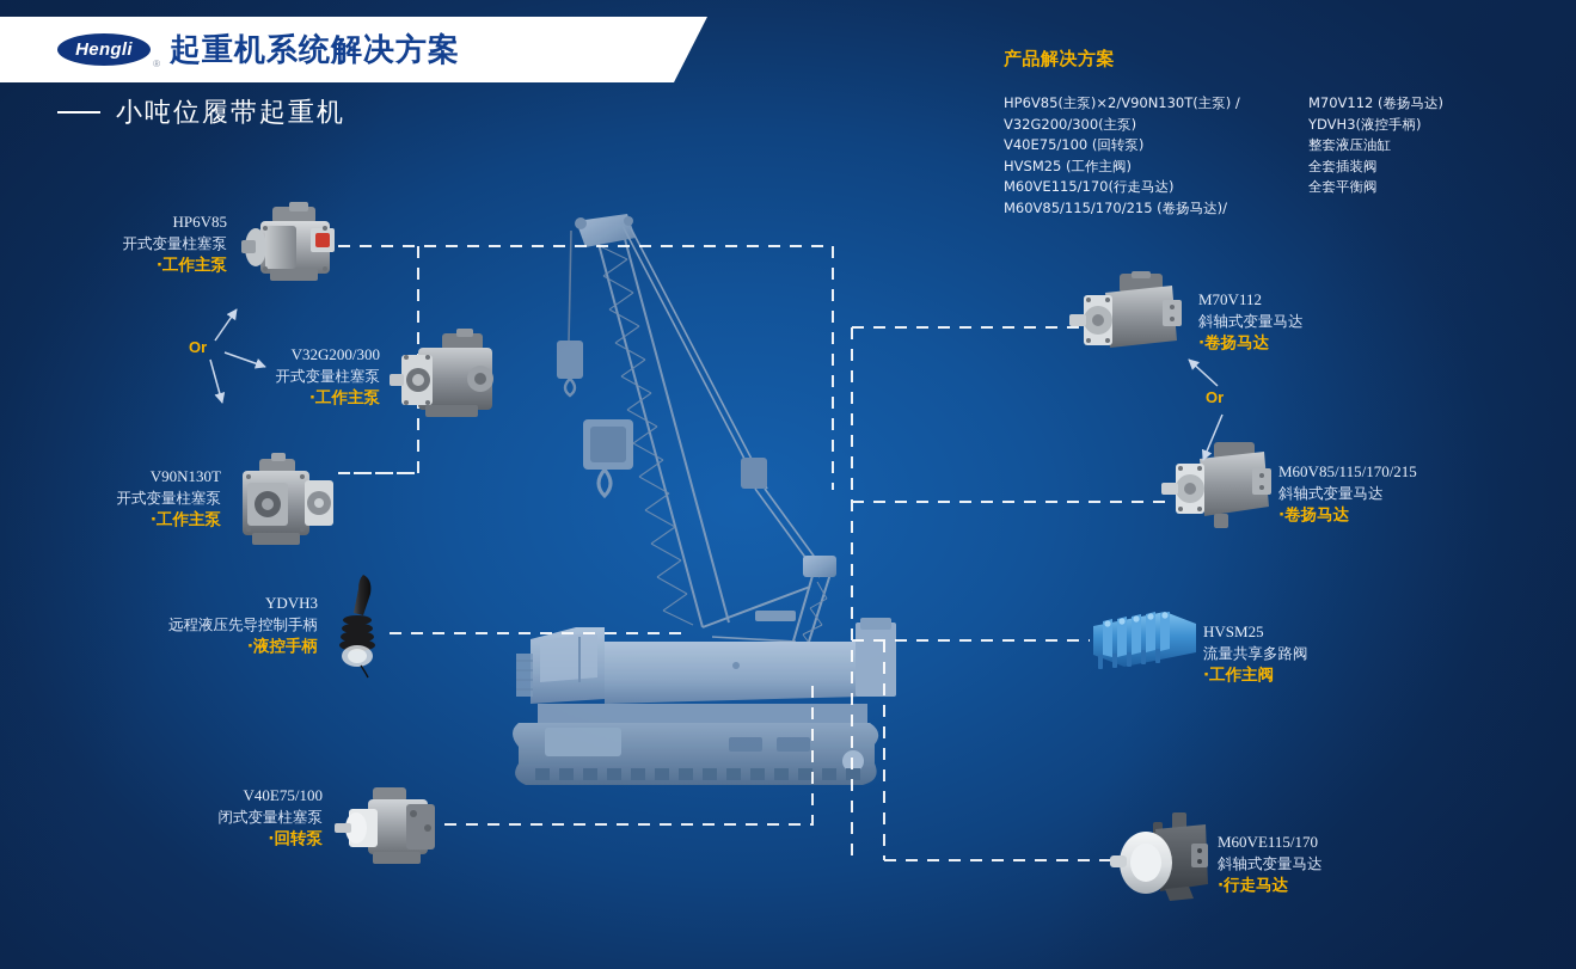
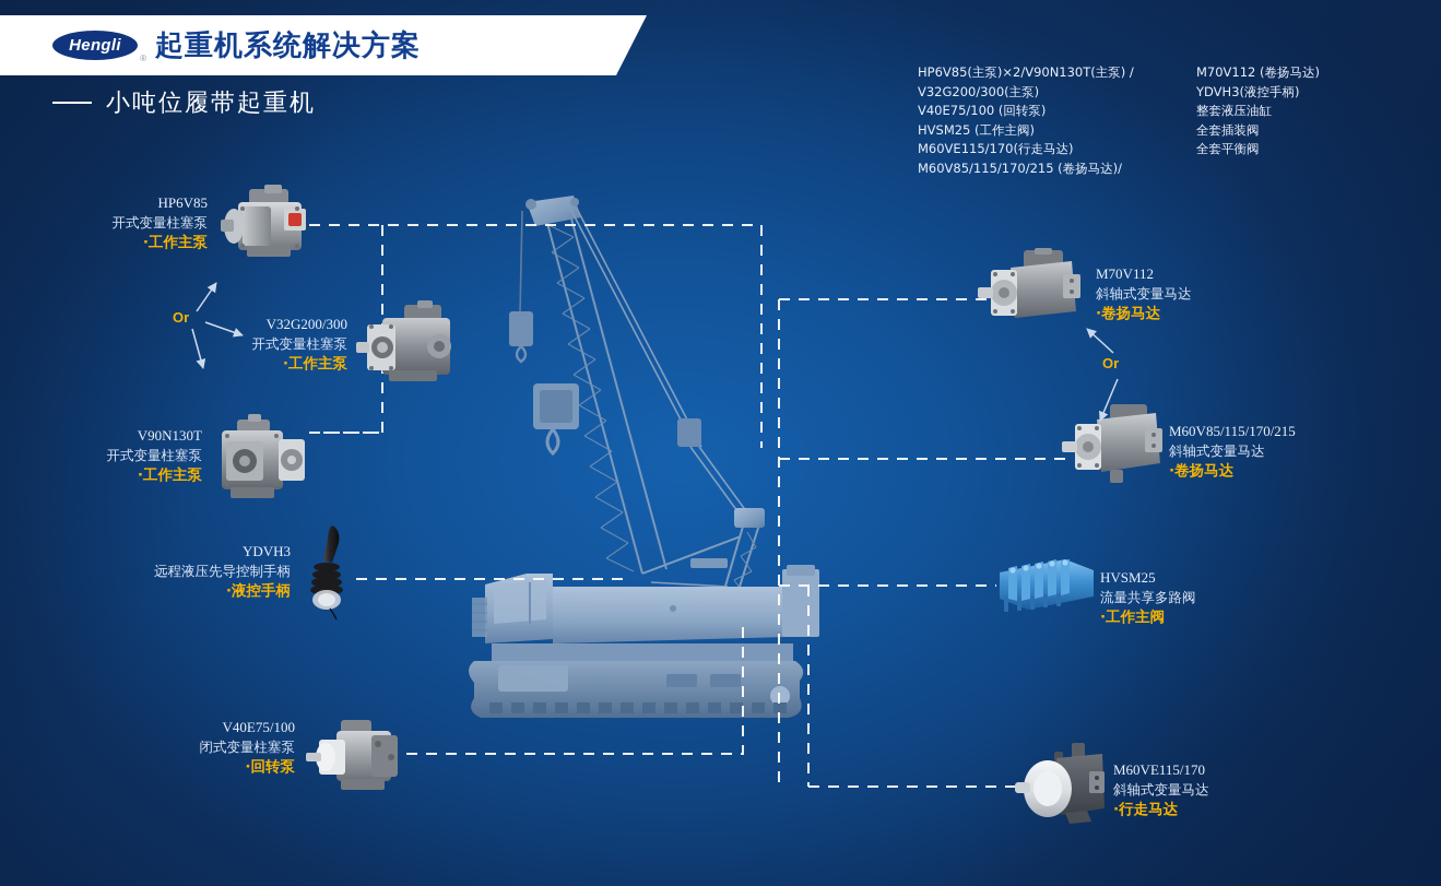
  Or
  Or
  HP6V85
  开式变量柱塞泵
  ·工作主泵
  V32G200/300
  开式变量柱塞泵
  ·工作主泵
  V90N130T
  开式变量柱塞泵
  ·工作主泵
  YDVH3
  远程液压先导控制手柄
  ·液控手柄
  V40E75/100
  闭式变量柱塞泵
  ·回转泵
  M70V112
  斜轴式变量马达
  ·卷扬马达
  M60V85/115/170/215
  斜轴式变量马达
  ·卷扬马达
  HVSM25
  流量共享多路阀
  ·工作主阀
  M60VE115/170
  斜轴式变量马达
  ·行走马达
  Hengli
  ®
  起重机系统解决方案
  小吨位履带起重机
- 产品解决方案
  HP6V85(主泵)×2/V90N130T(主泵) /
  V32G200/300(主泵)
  V40E75/100 (回转泵)
  HVSM25 (工作主阀)
  M60VE115/170(行走马达)
  M60V85/115/170/215 (卷扬马达)/
  M70V112 (卷扬马达)
  YDVH3(液控手柄)
  整套液压油缸
  全套插装阀
  全套平衡阀
